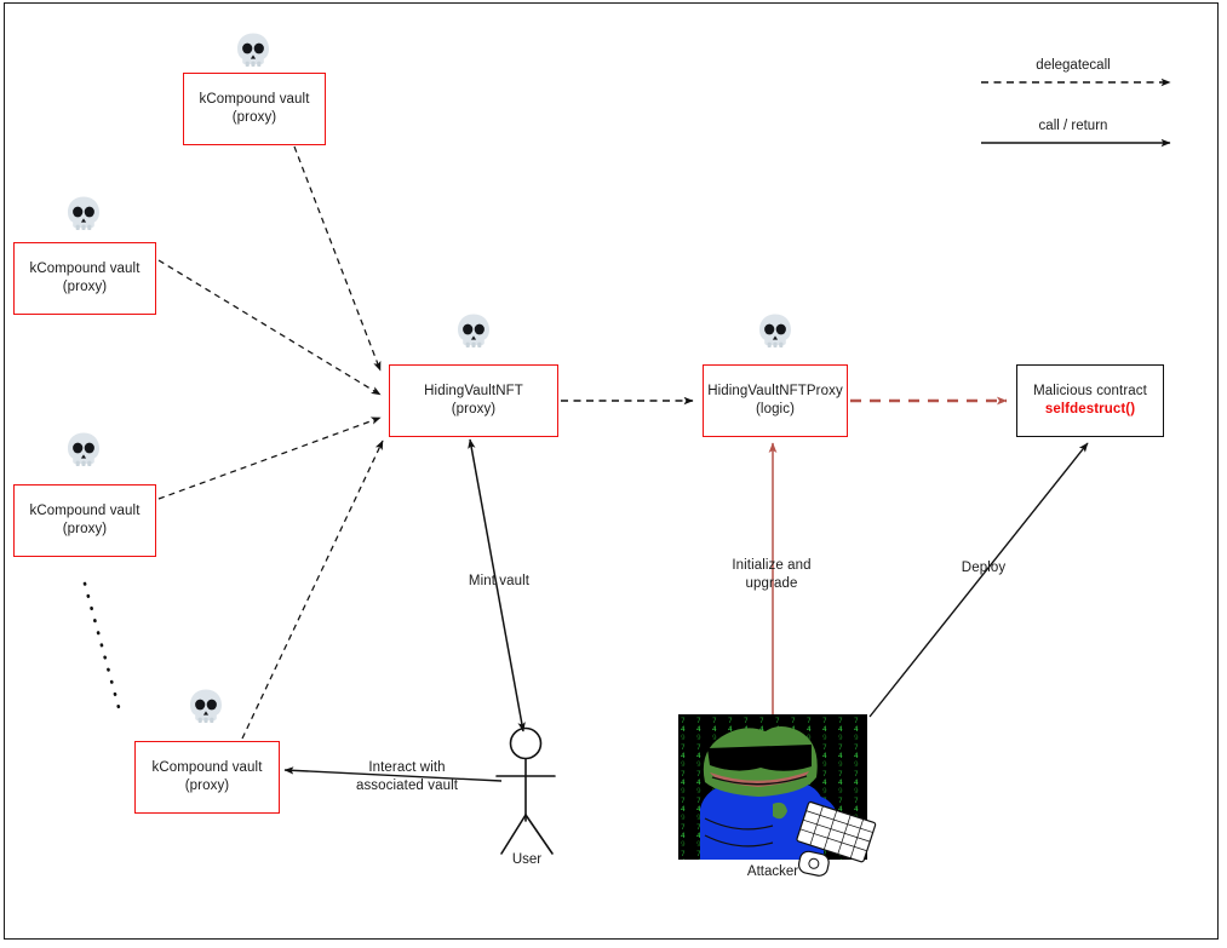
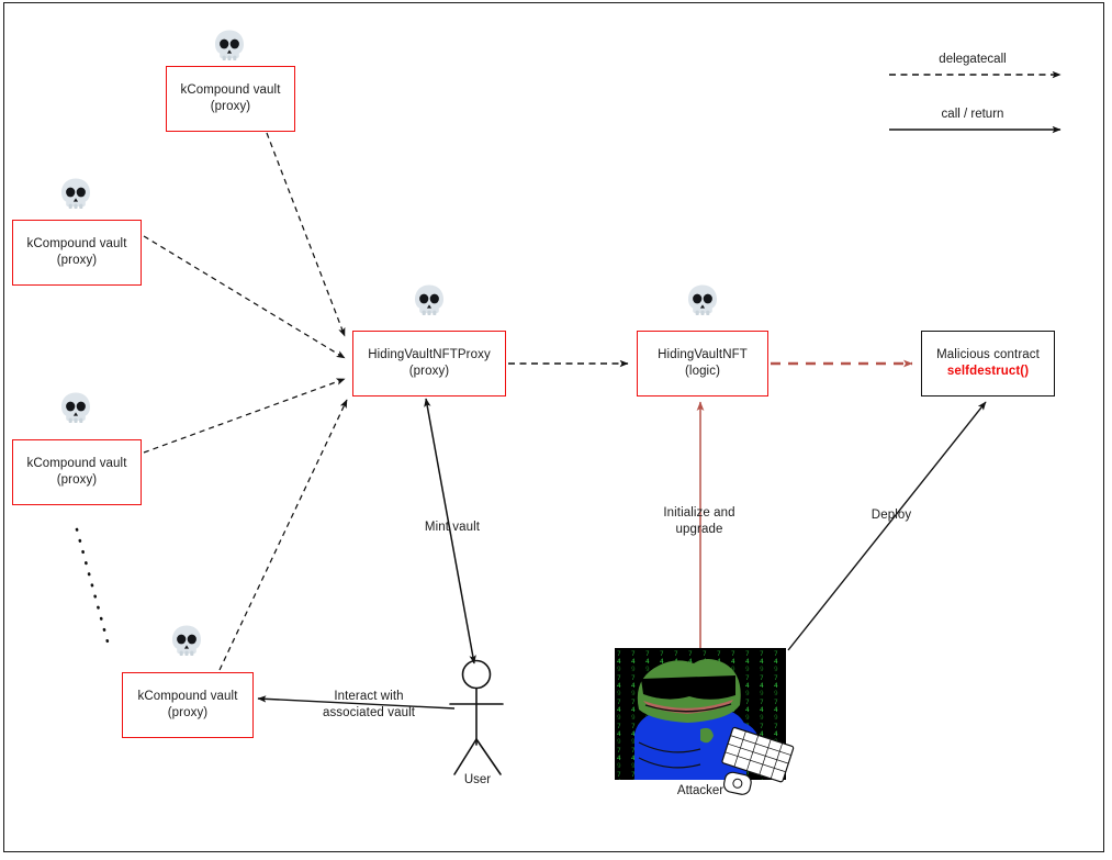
  Attacker
  User
  kCompound vault
  (proxy)
  kCompound vault
  (proxy)
  kCompound vault
  (proxy)
  kCompound vault
  (proxy)
- HidingVaultNFT
+ HidingVaultNFTProxy
  (proxy)
- HidingVaultNFTProxy
+ HidingVaultNFT
  (logic)
  Malicious contract
  selfdestruct()
  Mint vault
  Interact with
  associated vault
  Initialize and
  upgrade
  Deploy
  delegatecall
  call / return
